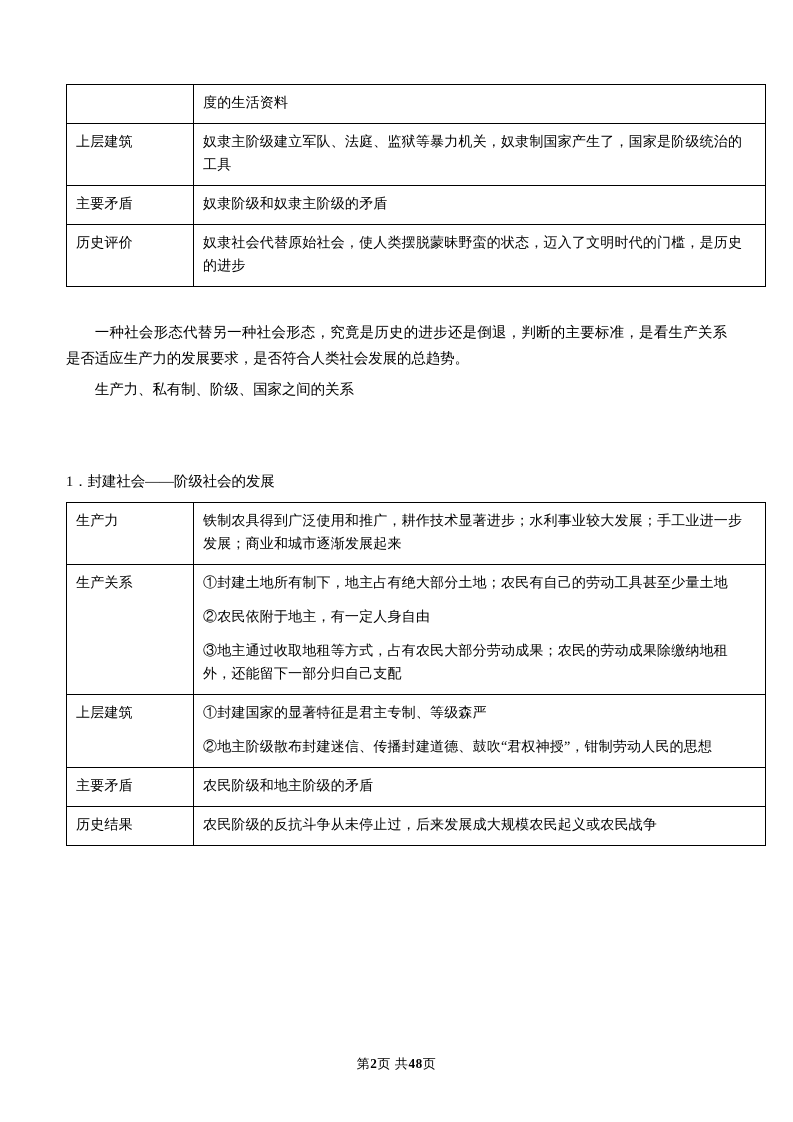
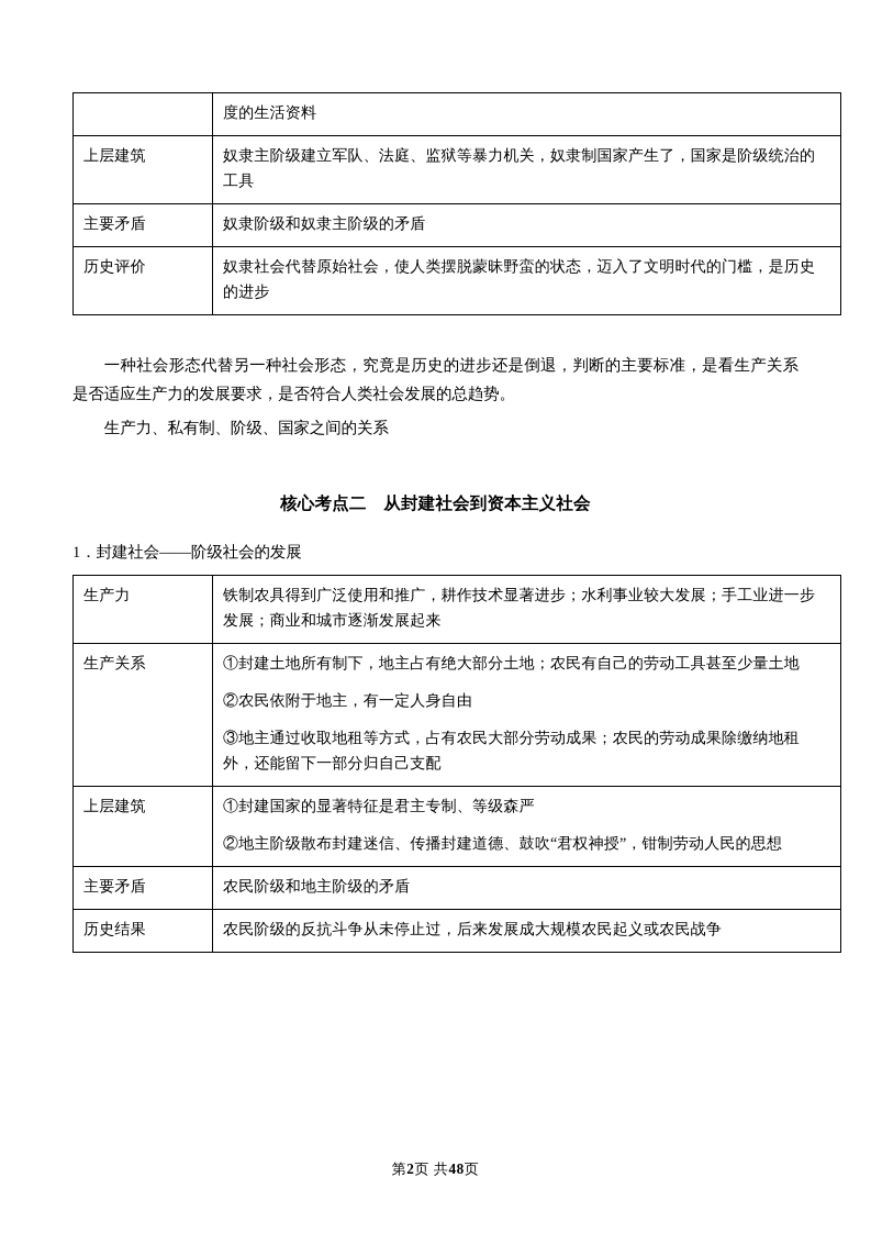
  	度的生活资料
  上层建筑	奴隶主阶级建立军队、法庭、监狱等暴力机关，奴隶制国家产生了，国家是阶级统治的工具
  主要矛盾	奴隶阶级和奴隶主阶级的矛盾
  历史评价	奴隶社会代替原始社会，使人类摆脱蒙昧野蛮的状态，迈入了文明时代的门槛，是历史的进步
  一种社会形态代替另一种社会形态，究竟是历史的进步还是倒退，判断的主要标准，是看生产关系是否适应生产力的发展要求，是否符合人类社会发展的总趋势。
  生产力、私有制、阶级、国家之间的关系
+ 核心考点二 从封建社会到资本主义社会
  1．封建社会——阶级社会的发展
  生产力	铁制农具得到广泛使用和推广，耕作技术显著进步；水利事业较大发展；手工业进一步发展；商业和城市逐渐发展起来
  生产关系	①封建土地所有制下，地主占有绝大部分土地；农民有自己的劳动工具甚至少量土地 ②农民依附于地主，有一定人身自由 ③地主通过收取地租等方式，占有农民大部分劳动成果；农民的劳动成果除缴纳地租外，还能留下一部分归自己支配
  上层建筑	①封建国家的显著特征是君主专制、等级森严 ②地主阶级散布封建迷信、传播封建道德、鼓吹“君权神授”，钳制劳动人民的思想
  主要矛盾	农民阶级和地主阶级的矛盾
  历史结果	农民阶级的反抗斗争从未停止过，后来发展成大规模农民起义或农民战争
  第2页 共48页
